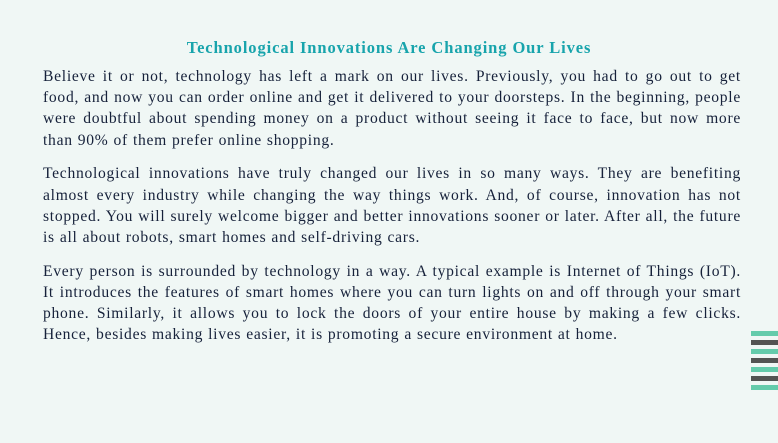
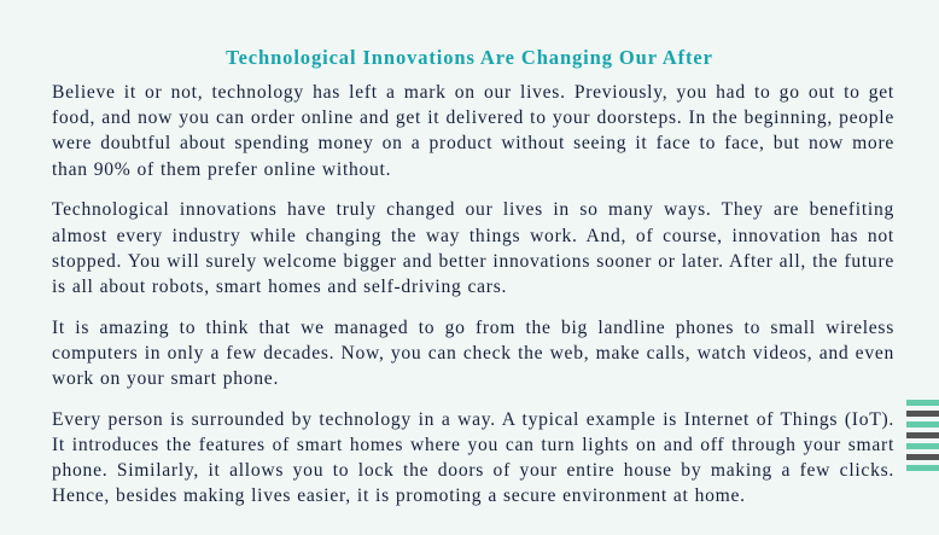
- Technological Innovations Are Changing Our Lives
+ Technological Innovations Are Changing Our After
- Believe it or not, technology has left a mark on our lives. Previously, you had to go out to get food, and now you can order online and get it delivered to your doorsteps. In the beginning, people were doubtful about spending money on a product without seeing it face to face, but now more than 90% of them prefer online shopping.
+ Believe it or not, technology has left a mark on our lives. Previously, you had to go out to get food, and now you can order online and get it delivered to your doorsteps. In the beginning, people were doubtful about spending money on a product without seeing it face to face, but now more than 90% of them prefer online without.
  Technological innovations have truly changed our lives in so many ways. They are benefiting almost every industry while changing the way things work. And, of course, innovation has not stopped. You will surely welcome bigger and better innovations sooner or later. After all, the future is all about robots, smart homes and self-driving cars.
+ It is amazing to think that we managed to go from the big landline phones to small wireless computers in only a few decades. Now, you can check the web, make calls, watch videos, and even work on your smart phone.
  Every person is surrounded by technology in a way. A typical example is Internet of Things (IoT). It introduces the features of smart homes where you can turn lights on and off through your smart phone. Similarly, it allows you to lock the doors of your entire house by making a few clicks. Hence, besides making lives easier, it is promoting a secure environment at home.
